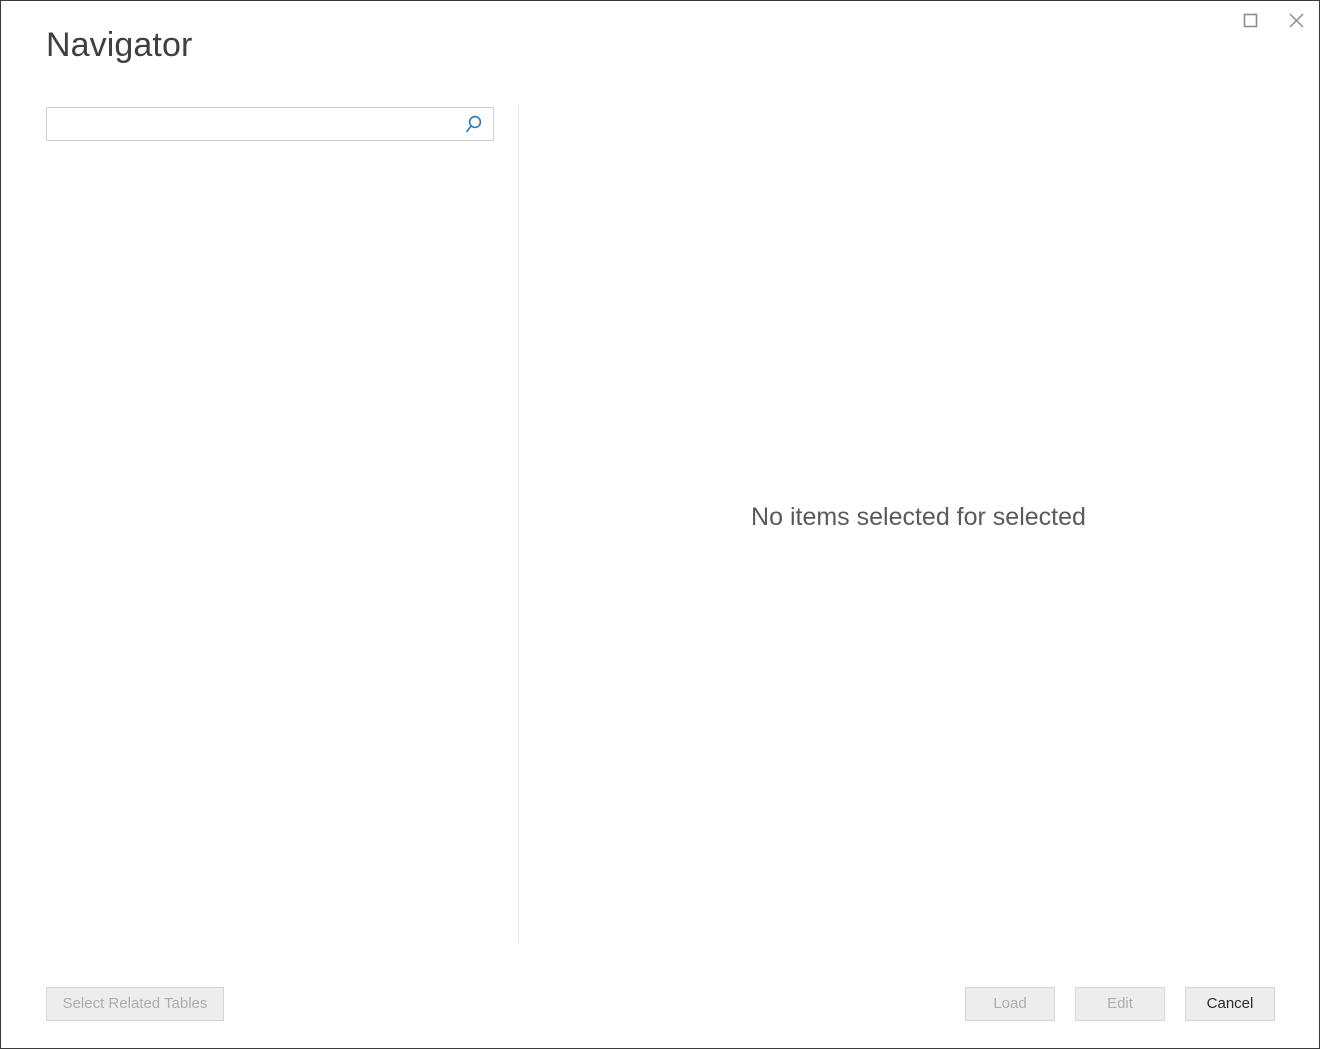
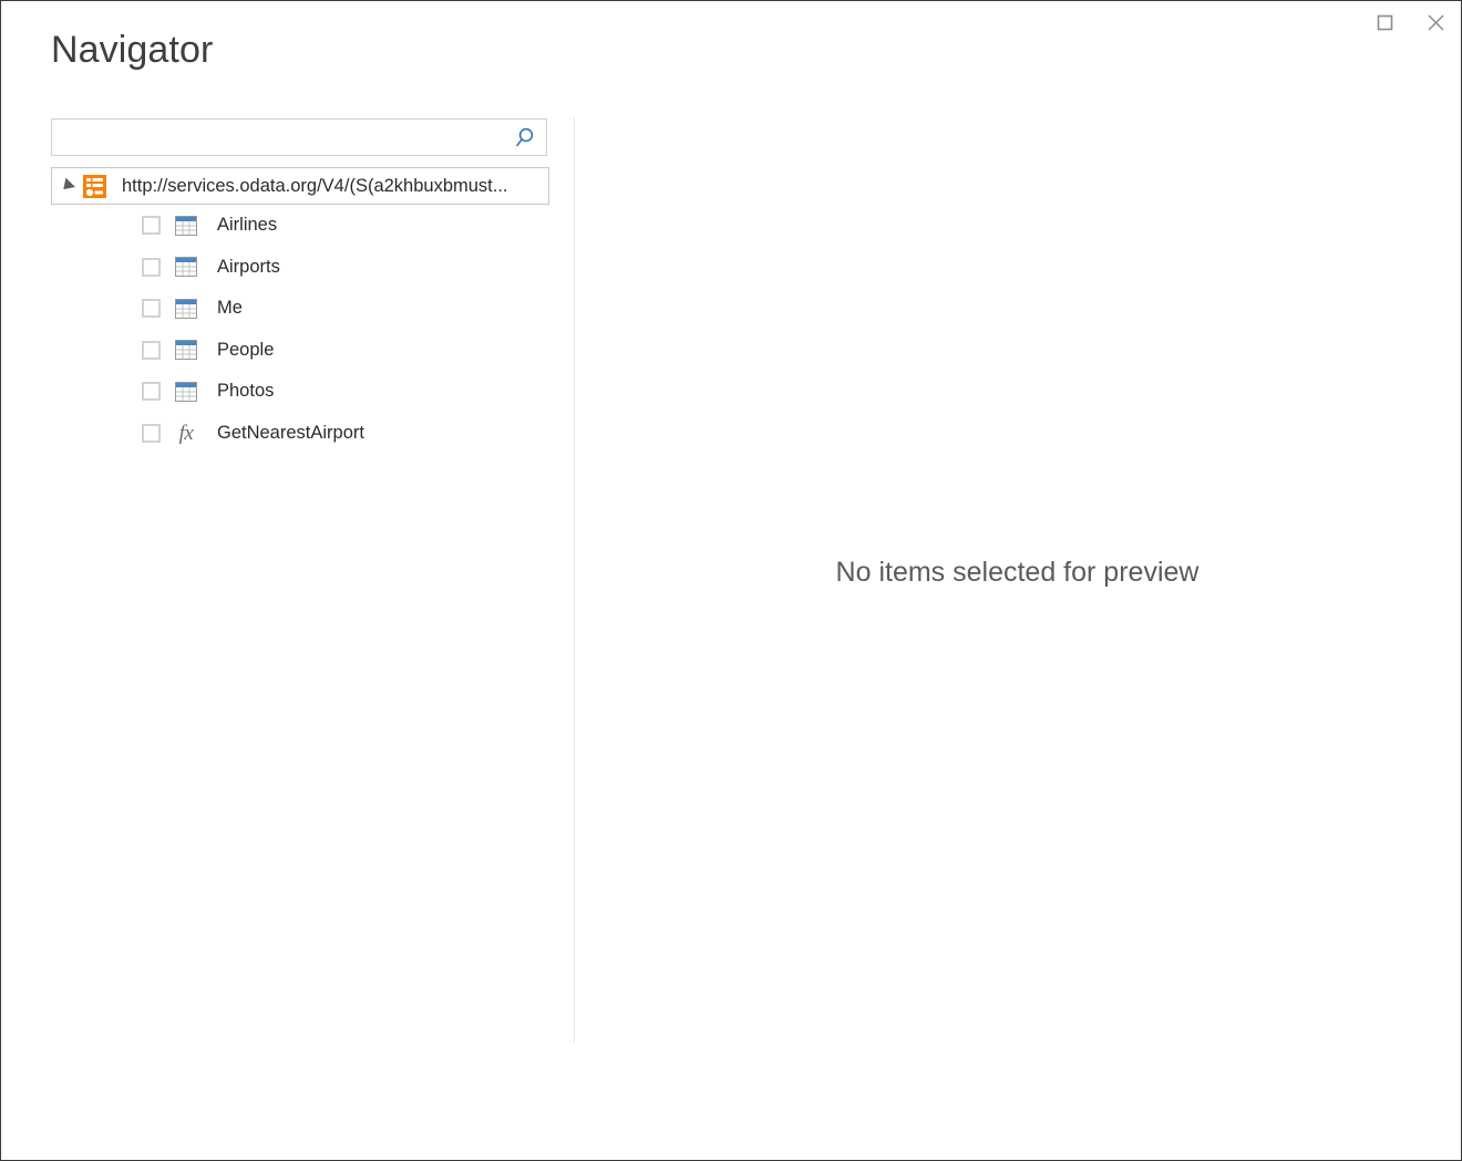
  Navigator
+ http://services.odata.org/V4/(S(a2khbuxbmust...
+ Airlines
+ Airports
+ Me
+ People
+ Photos
+ fx
+ GetNearestAirport
- No items selected for selected
+ No items selected for preview
- Select Related Tables
- Load
- Edit
- Cancel
